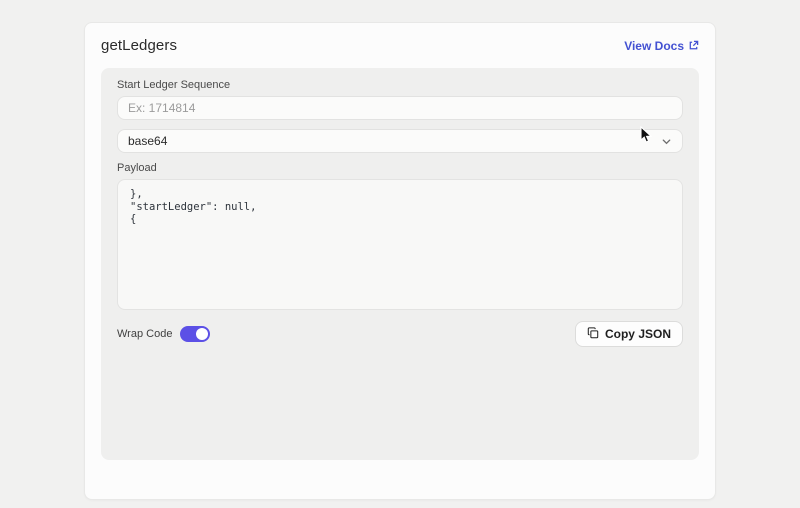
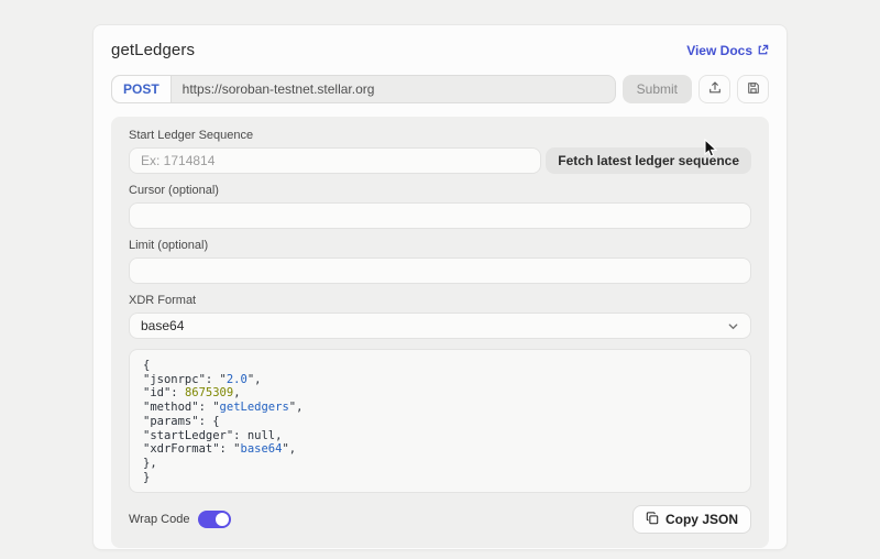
  getLedgers
  View Docs
+ POST
+ https://soroban-testnet.stellar.org
+ Submit
  Start Ledger Sequence
  Ex: 1714814
+ Fetch latest ledger sequence
+ Cursor (optional)
+ Limit (optional)
+ XDR Format
  base64
- Payload
- },
+ {
+ "jsonrpc": "2.0",
+ "id": 8675309,
+ "method": "getLedgers",
+ "params": {
  "startLedger": null,
+ "xdrFormat": "base64",
- {
+ },
+ }
  Wrap Code
  Copy JSON
